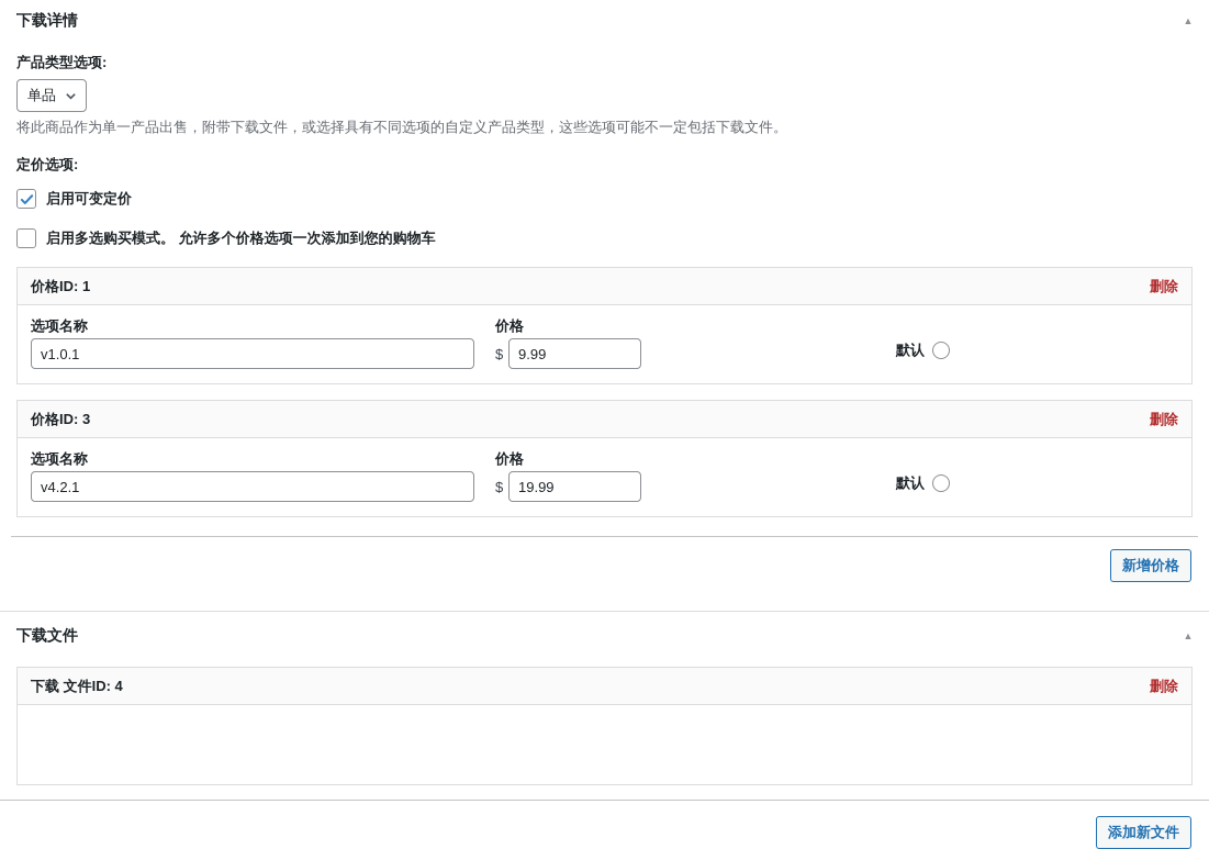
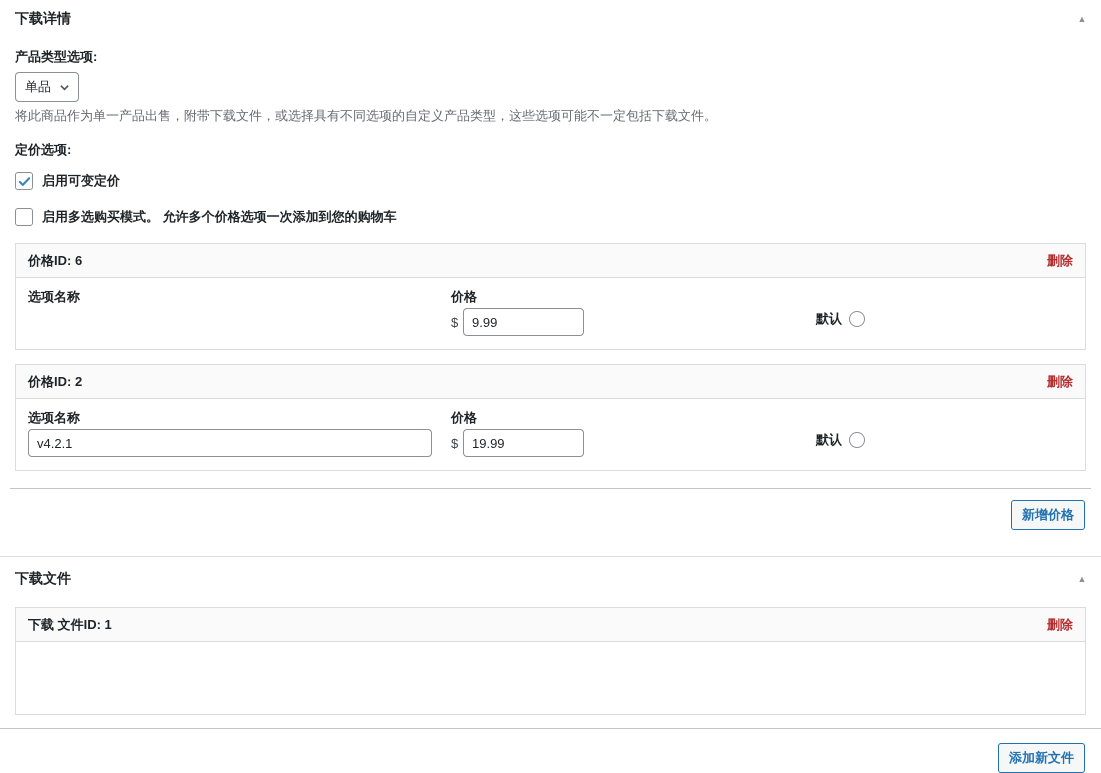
  下载详情
  ▲
  产品类型选项:
  单品
  将此商品作为单一产品出售，附带下载文件，或选择具有不同选项的自定义产品类型，这些选项可能不一定包括下载文件。
  定价选项:
  启用可变定价
  启用多选购买模式。 允许多个价格选项一次添加到您的购物车
- 价格ID: 1
+ 价格ID: 6
  删除
  选项名称
- v1.0.1
  价格
  $
  9.99
  默认
- 价格ID: 3
+ 价格ID: 2
  删除
  选项名称
  v4.2.1
  价格
  $
  19.99
  默认
  新增价格
  下载文件
  ▲
- 下载 文件ID: 4
+ 下载 文件ID: 1
  删除
  添加新文件
